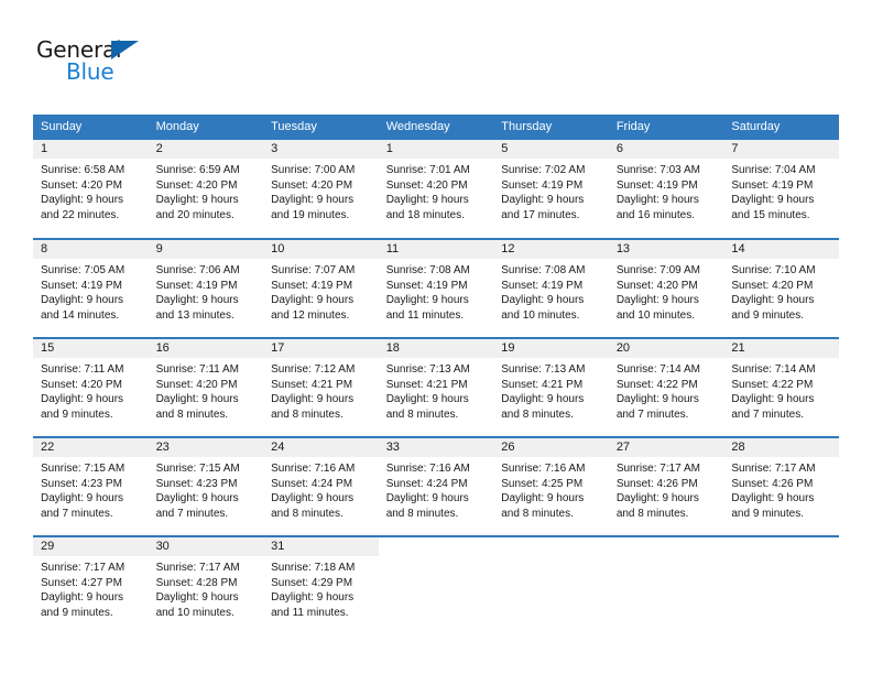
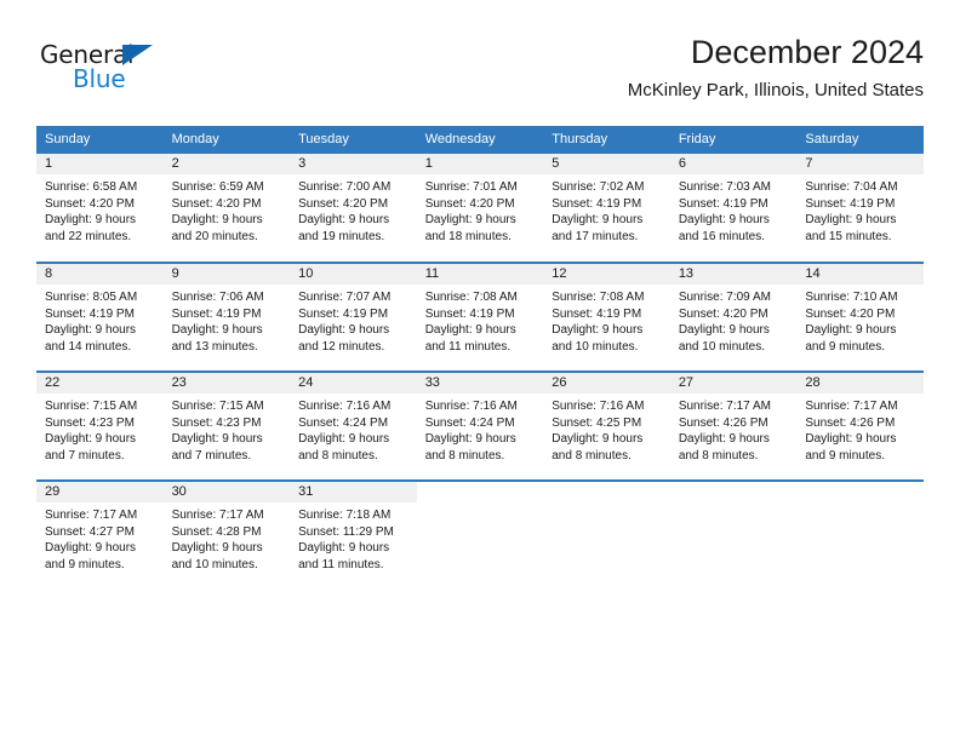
  General
  Blue
+ December 2024
+ McKinley Park, Illinois, United States
  Sunday	Monday	Tuesday	Wednesday	Thursday	Friday	Saturday
  1Sunrise: 6:58 AMSunset: 4:20 PMDaylight: 9 hoursand 22 minutes.	2Sunrise: 6:59 AMSunset: 4:20 PMDaylight: 9 hoursand 20 minutes.	3Sunrise: 7:00 AMSunset: 4:20 PMDaylight: 9 hoursand 19 minutes.	1Sunrise: 7:01 AMSunset: 4:20 PMDaylight: 9 hoursand 18 minutes.	5Sunrise: 7:02 AMSunset: 4:19 PMDaylight: 9 hoursand 17 minutes.	6Sunrise: 7:03 AMSunset: 4:19 PMDaylight: 9 hoursand 16 minutes.	7Sunrise: 7:04 AMSunset: 4:19 PMDaylight: 9 hoursand 15 minutes.
- 8Sunrise: 7:05 AMSunset: 4:19 PMDaylight: 9 hoursand 14 minutes.	9Sunrise: 7:06 AMSunset: 4:19 PMDaylight: 9 hoursand 13 minutes.	10Sunrise: 7:07 AMSunset: 4:19 PMDaylight: 9 hoursand 12 minutes.	11Sunrise: 7:08 AMSunset: 4:19 PMDaylight: 9 hoursand 11 minutes.	12Sunrise: 7:08 AMSunset: 4:19 PMDaylight: 9 hoursand 10 minutes.	13Sunrise: 7:09 AMSunset: 4:20 PMDaylight: 9 hoursand 10 minutes.	14Sunrise: 7:10 AMSunset: 4:20 PMDaylight: 9 hoursand 9 minutes.
+ 8Sunrise: 8:05 AMSunset: 4:19 PMDaylight: 9 hoursand 14 minutes.	9Sunrise: 7:06 AMSunset: 4:19 PMDaylight: 9 hoursand 13 minutes.	10Sunrise: 7:07 AMSunset: 4:19 PMDaylight: 9 hoursand 12 minutes.	11Sunrise: 7:08 AMSunset: 4:19 PMDaylight: 9 hoursand 11 minutes.	12Sunrise: 7:08 AMSunset: 4:19 PMDaylight: 9 hoursand 10 minutes.	13Sunrise: 7:09 AMSunset: 4:20 PMDaylight: 9 hoursand 10 minutes.	14Sunrise: 7:10 AMSunset: 4:20 PMDaylight: 9 hoursand 9 minutes.
- 15Sunrise: 7:11 AMSunset: 4:20 PMDaylight: 9 hoursand 9 minutes.	16Sunrise: 7:11 AMSunset: 4:20 PMDaylight: 9 hoursand 8 minutes.	17Sunrise: 7:12 AMSunset: 4:21 PMDaylight: 9 hoursand 8 minutes.	18Sunrise: 7:13 AMSunset: 4:21 PMDaylight: 9 hoursand 8 minutes.	19Sunrise: 7:13 AMSunset: 4:21 PMDaylight: 9 hoursand 8 minutes.	20Sunrise: 7:14 AMSunset: 4:22 PMDaylight: 9 hoursand 7 minutes.	21Sunrise: 7:14 AMSunset: 4:22 PMDaylight: 9 hoursand 7 minutes.
  22Sunrise: 7:15 AMSunset: 4:23 PMDaylight: 9 hoursand 7 minutes.	23Sunrise: 7:15 AMSunset: 4:23 PMDaylight: 9 hoursand 7 minutes.	24Sunrise: 7:16 AMSunset: 4:24 PMDaylight: 9 hoursand 8 minutes.	33Sunrise: 7:16 AMSunset: 4:24 PMDaylight: 9 hoursand 8 minutes.	26Sunrise: 7:16 AMSunset: 4:25 PMDaylight: 9 hoursand 8 minutes.	27Sunrise: 7:17 AMSunset: 4:26 PMDaylight: 9 hoursand 8 minutes.	28Sunrise: 7:17 AMSunset: 4:26 PMDaylight: 9 hoursand 9 minutes.
- 29Sunrise: 7:17 AMSunset: 4:27 PMDaylight: 9 hoursand 9 minutes.	30Sunrise: 7:17 AMSunset: 4:28 PMDaylight: 9 hoursand 10 minutes.	31Sunrise: 7:18 AMSunset: 4:29 PMDaylight: 9 hoursand 11 minutes.
+ 29Sunrise: 7:17 AMSunset: 4:27 PMDaylight: 9 hoursand 9 minutes.	30Sunrise: 7:17 AMSunset: 4:28 PMDaylight: 9 hoursand 10 minutes.	31Sunrise: 7:18 AMSunset: 11:29 PMDaylight: 9 hoursand 11 minutes.
